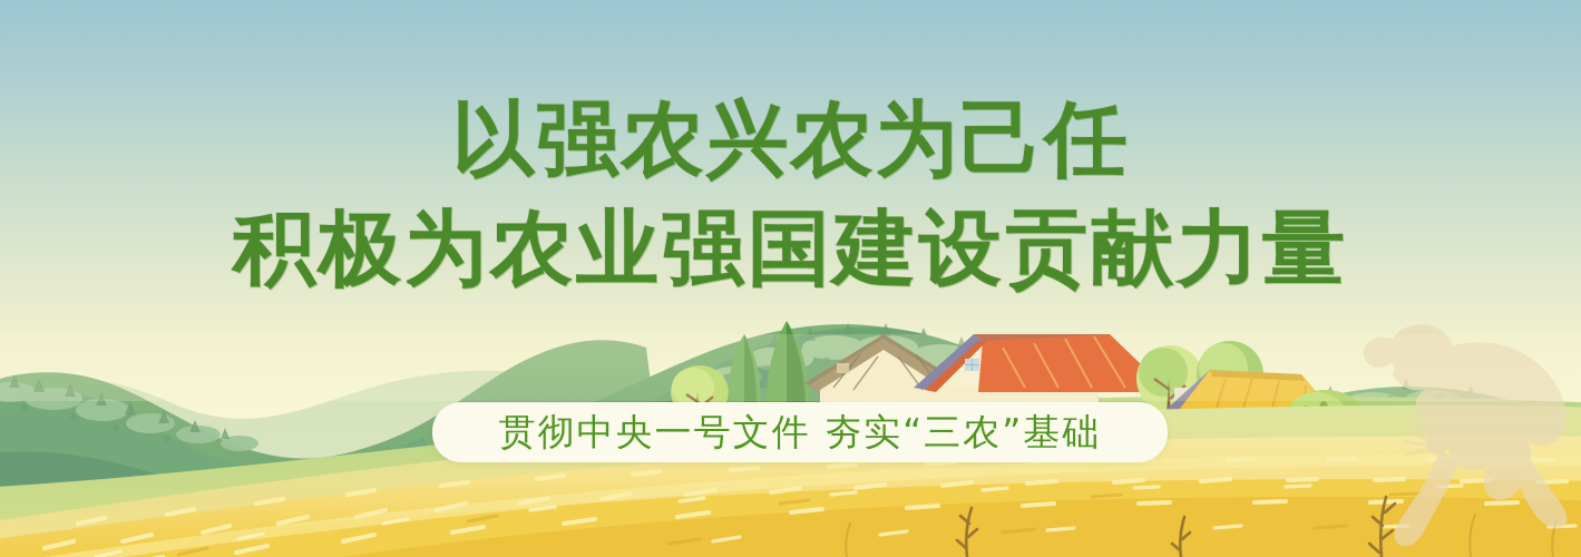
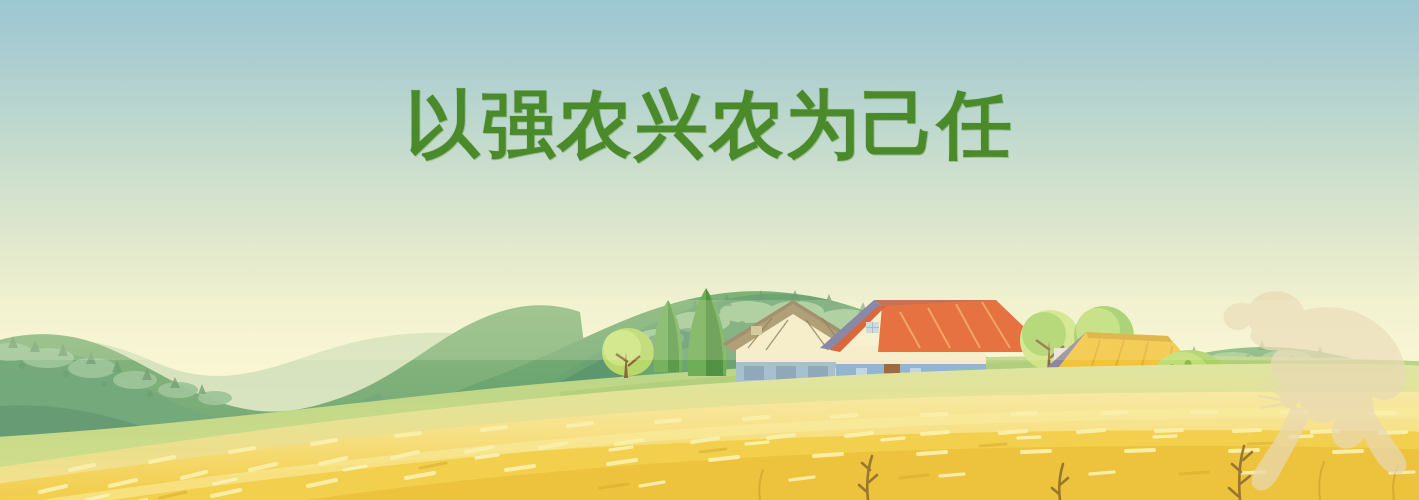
  以强农兴农为己任
- 积极为农业强国建设贡献力量
- 贯彻中央一号文件 夯实“三农”基础
